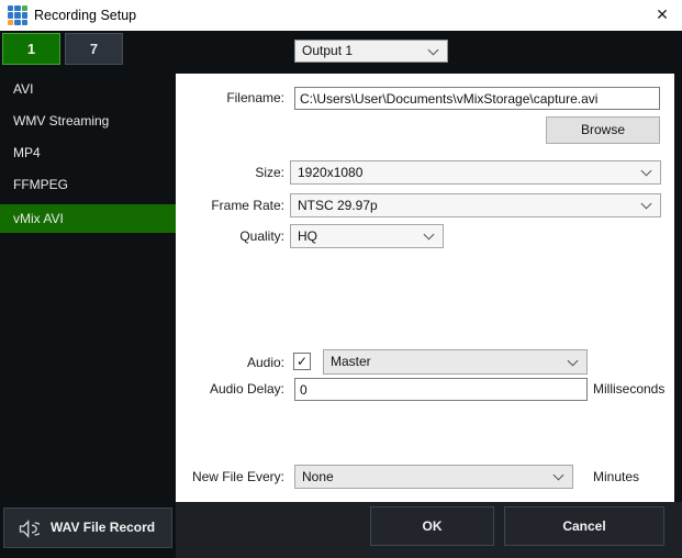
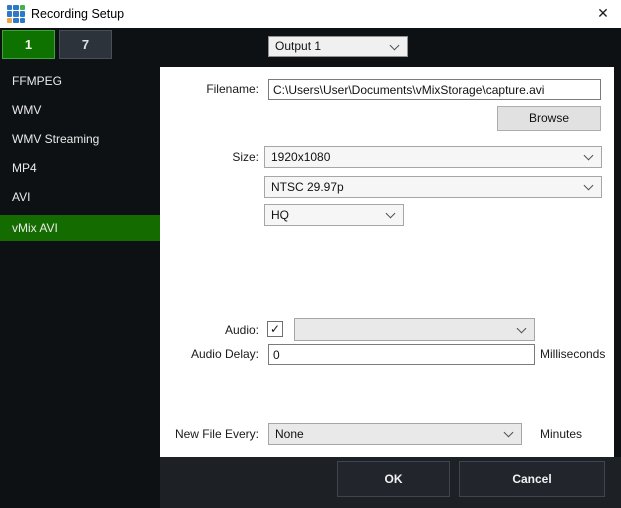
  Recording Setup
  ✕
  1
  7
  Output 1
- AVI
+ FFMPEG
+ WMV
  WMV Streaming
  MP4
- FFMPEG
+ AVI
  vMix AVI
  Filename:
  C:\Users\User\Documents\vMixStorage\capture.avi
  Browse
  Size:
  1920x1080
- Frame Rate:
  NTSC 29.97p
- Quality:
  HQ
  Audio:
  ✓
- Master
  Audio Delay:
  0
  Milliseconds
  New File Every:
  None
  Minutes
- WAV File Record
  OK
  Cancel
